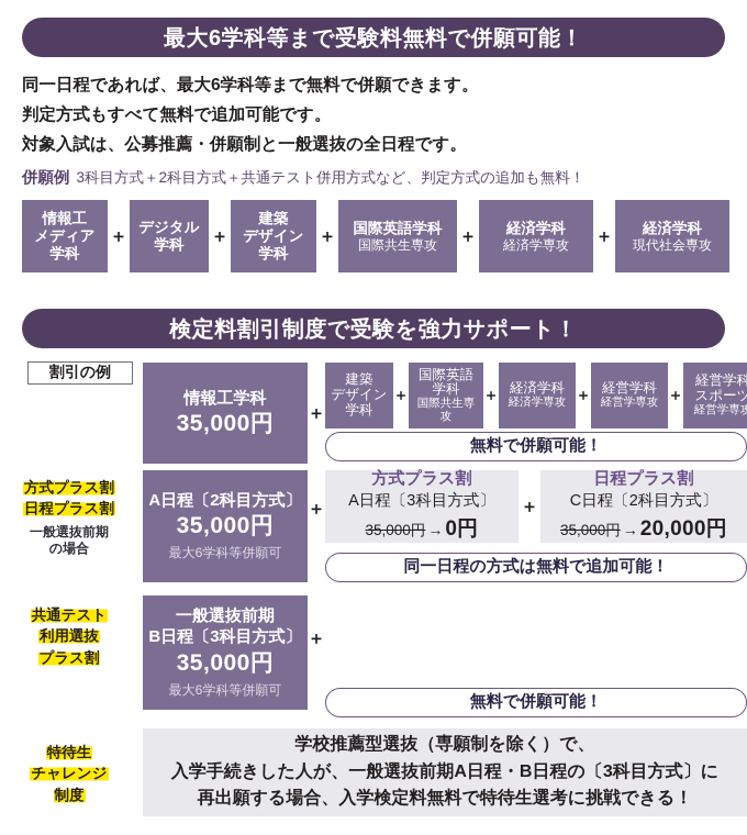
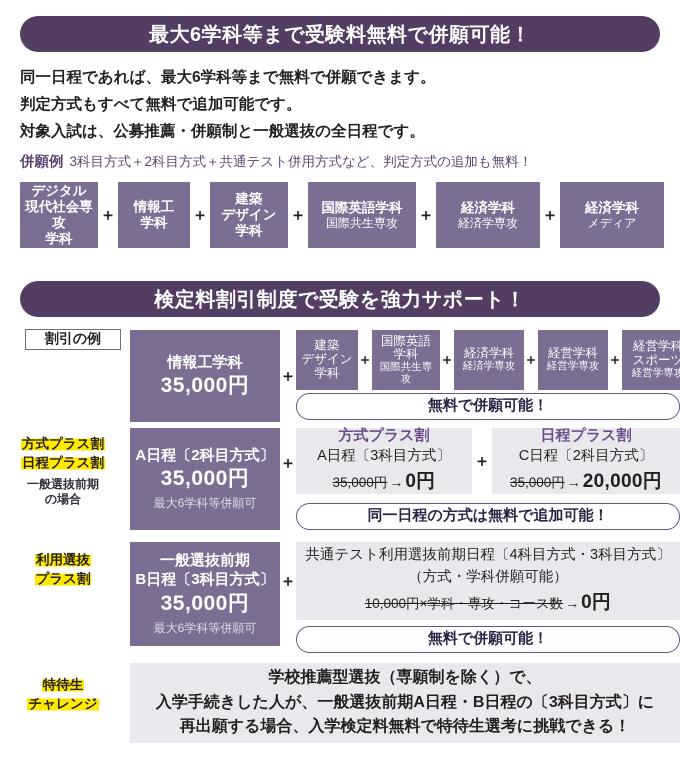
  最大6学科等まで受験料無料で併願可能！
  同一日程であれば、最大6学科等まで無料で併願できます。
  判定方式もすべて無料で追加可能です。
  対象入試は、公募推薦・併願制と一般選抜の全日程です。
  併願例 3科目方式＋2科目方式＋共通テスト併用方式など、判定方式の追加も無料！
- 情報工
+ デジタル
- メディア
+ 現代社会専攻
  学科
  ＋
- デジタル
+ 情報工
  学科
  ＋
  建築
  デザイン
  学科
  ＋
  国際英語学科
  国際共生専攻
  ＋
  経済学科
  経済学専攻
  ＋
  経済学科
- 現代社会専攻
+ メディア
  検定料割引制度で受験を強力サポート！
  割引の例
  情報工学科
  35,000円
  ＋
  建築
  デザイン
  学科
  ＋
  国際英語
  学科
  国際共生専攻
  ＋
  経済学科
  経済学専攻
  ＋
  経営学科
  経営学専攻
  ＋
  経営学科
  スポーツ
  経営学専攻
  無料で併願可能！
  方式プラス割
  日程プラス割
  一般選抜前期
  の場合
  A日程〔2科目方式〕
  35,000円
  最大6学科等併願可
  ＋
  方式プラス割
  A日程〔3科目方式〕
  35,000円 → 0円
  ＋
  日程プラス割
  C日程〔2科目方式〕
  35,000円 → 20,000円
  同一日程の方式は無料で追加可能！
- 共通テスト
  利用選抜
  プラス割
  一般選抜前期
  B日程〔3科目方式〕
  35,000円
  最大6学科等併願可
  ＋
+ 共通テスト利用選抜前期日程〔4科目方式・3科目方式〕
+ （方式・学科併願可能）
+ 10,000円×学科・専攻・コース数 → 0円
  無料で併願可能！
  特待生
  チャレンジ
- 制度
  学校推薦型選抜（専願制を除く）で、
  入学手続きした人が、一般選抜前期A日程・B日程の〔3科目方式〕に
  再出願する場合、入学検定料無料で特待生選考に挑戦できる！
